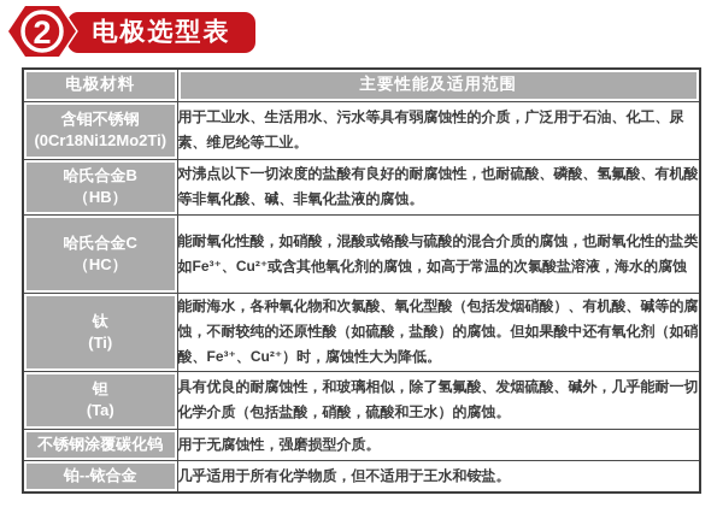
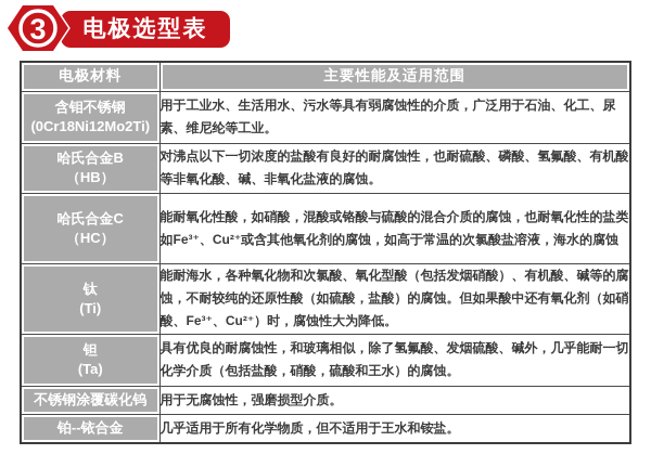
  电极选型表
- 2
+ 3
  电极材料	主要性能及适用范围
  含钼不锈钢 (0Cr18Ni12Mo2Ti)	用于工业水、生活用水、污水等具有弱腐蚀性的介质，广泛用于石油、化工、尿素、维尼纶等工业。
  哈氏合金B （HB）	对沸点以下一切浓度的盐酸有良好的耐腐蚀性，也耐硫酸、磷酸、氢氟酸、有机酸等非氧化酸、碱、非氧化盐液的腐蚀。
  哈氏合金C （HC）	能耐氧化性酸，如硝酸，混酸或铬酸与硫酸的混合介质的腐蚀，也耐氧化性的盐类如Fe³⁺、Cu²⁺或含其他氧化剂的腐蚀，如高于常温的次氯酸盐溶液，海水的腐蚀
  钛 (Ti)	能耐海水，各种氧化物和次氯酸、氧化型酸（包括发烟硝酸）、有机酸、碱等的腐蚀，不耐较纯的还原性酸（如硫酸，盐酸）的腐蚀。但如果酸中还有氧化剂（如硝酸、Fe³⁺、Cu²⁺）时，腐蚀性大为降低。
  钽 (Ta)	具有优良的耐腐蚀性，和玻璃相似，除了氢氟酸、发烟硫酸、碱外，几乎能耐一切化学介质（包括盐酸，硝酸，硫酸和王水）的腐蚀。
  不锈钢涂覆碳化钨	用于无腐蚀性，强磨损型介质。
  铂--铱合金	几乎适用于所有化学物质，但不适用于王水和铵盐。
